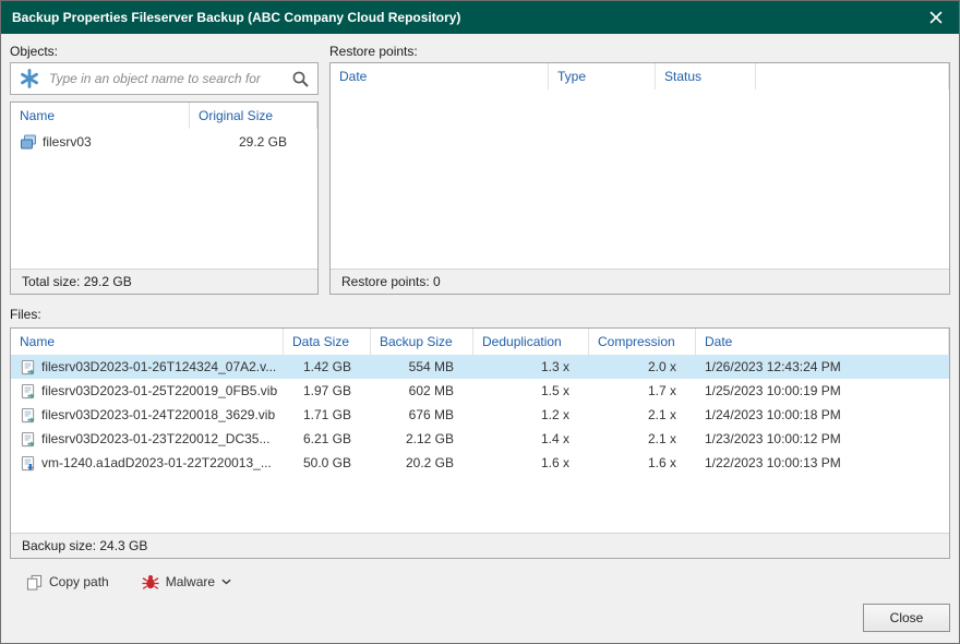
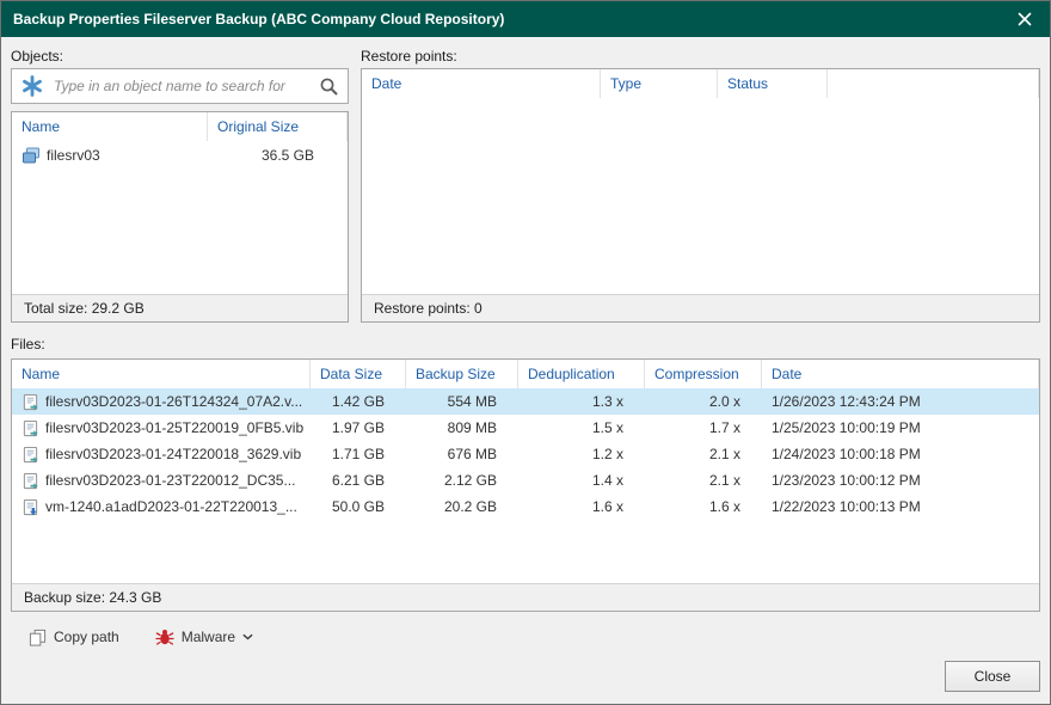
  Backup Properties Fileserver Backup (ABC Company Cloud Repository)
  Objects:
  Type in an object name to search for
  Name
  Original Size
  filesrv03
- 29.2 GB
+ 36.5 GB
  Total size: 29.2 GB
  Restore points:
  Date
  Type
  Status
  Restore points: 0
  Files:
  Name
  Data Size
  Backup Size
  Deduplication
  Compression
  Date
  filesrv03D2023-01-26T124324_07A2.v...
  1.42 GB
  554 MB
  1.3 x
  2.0 x
  1/26/2023 12:43:24 PM
  filesrv03D2023-01-25T220019_0FB5.vib
  1.97 GB
- 602 MB
+ 809 MB
  1.5 x
  1.7 x
  1/25/2023 10:00:19 PM
  filesrv03D2023-01-24T220018_3629.vib
  1.71 GB
  676 MB
  1.2 x
  2.1 x
  1/24/2023 10:00:18 PM
  filesrv03D2023-01-23T220012_DC35...
  6.21 GB
  2.12 GB
  1.4 x
  2.1 x
  1/23/2023 10:00:12 PM
  vm-1240.a1adD2023-01-22T220013_...
  50.0 GB
  20.2 GB
  1.6 x
  1.6 x
  1/22/2023 10:00:13 PM
  Backup size: 24.3 GB
  Copy path
  Malware
  Close
